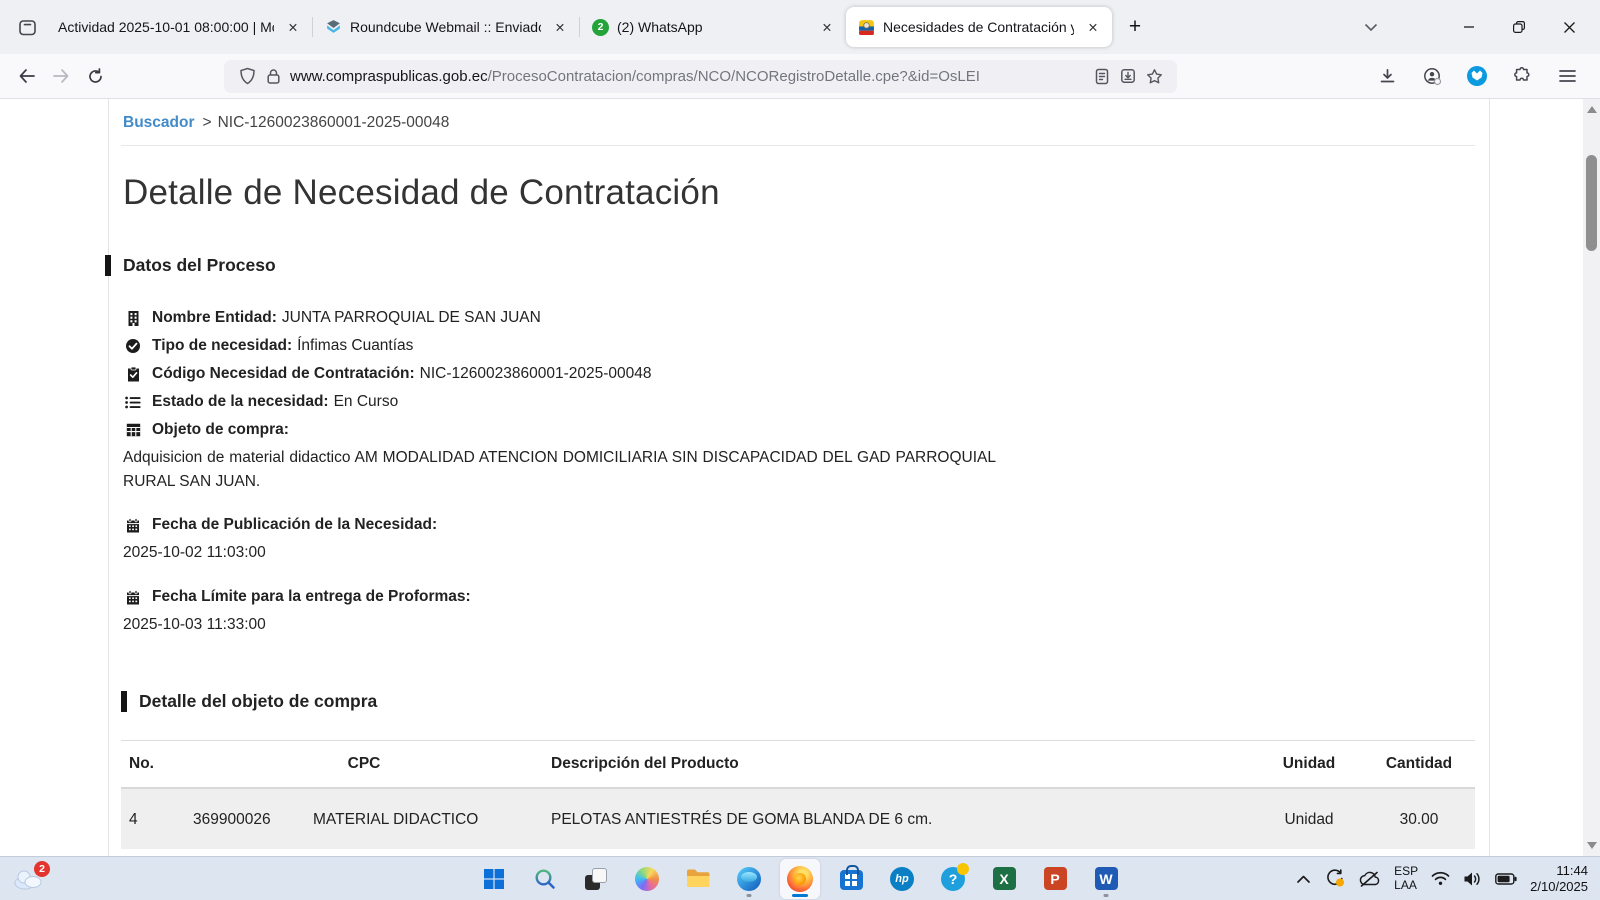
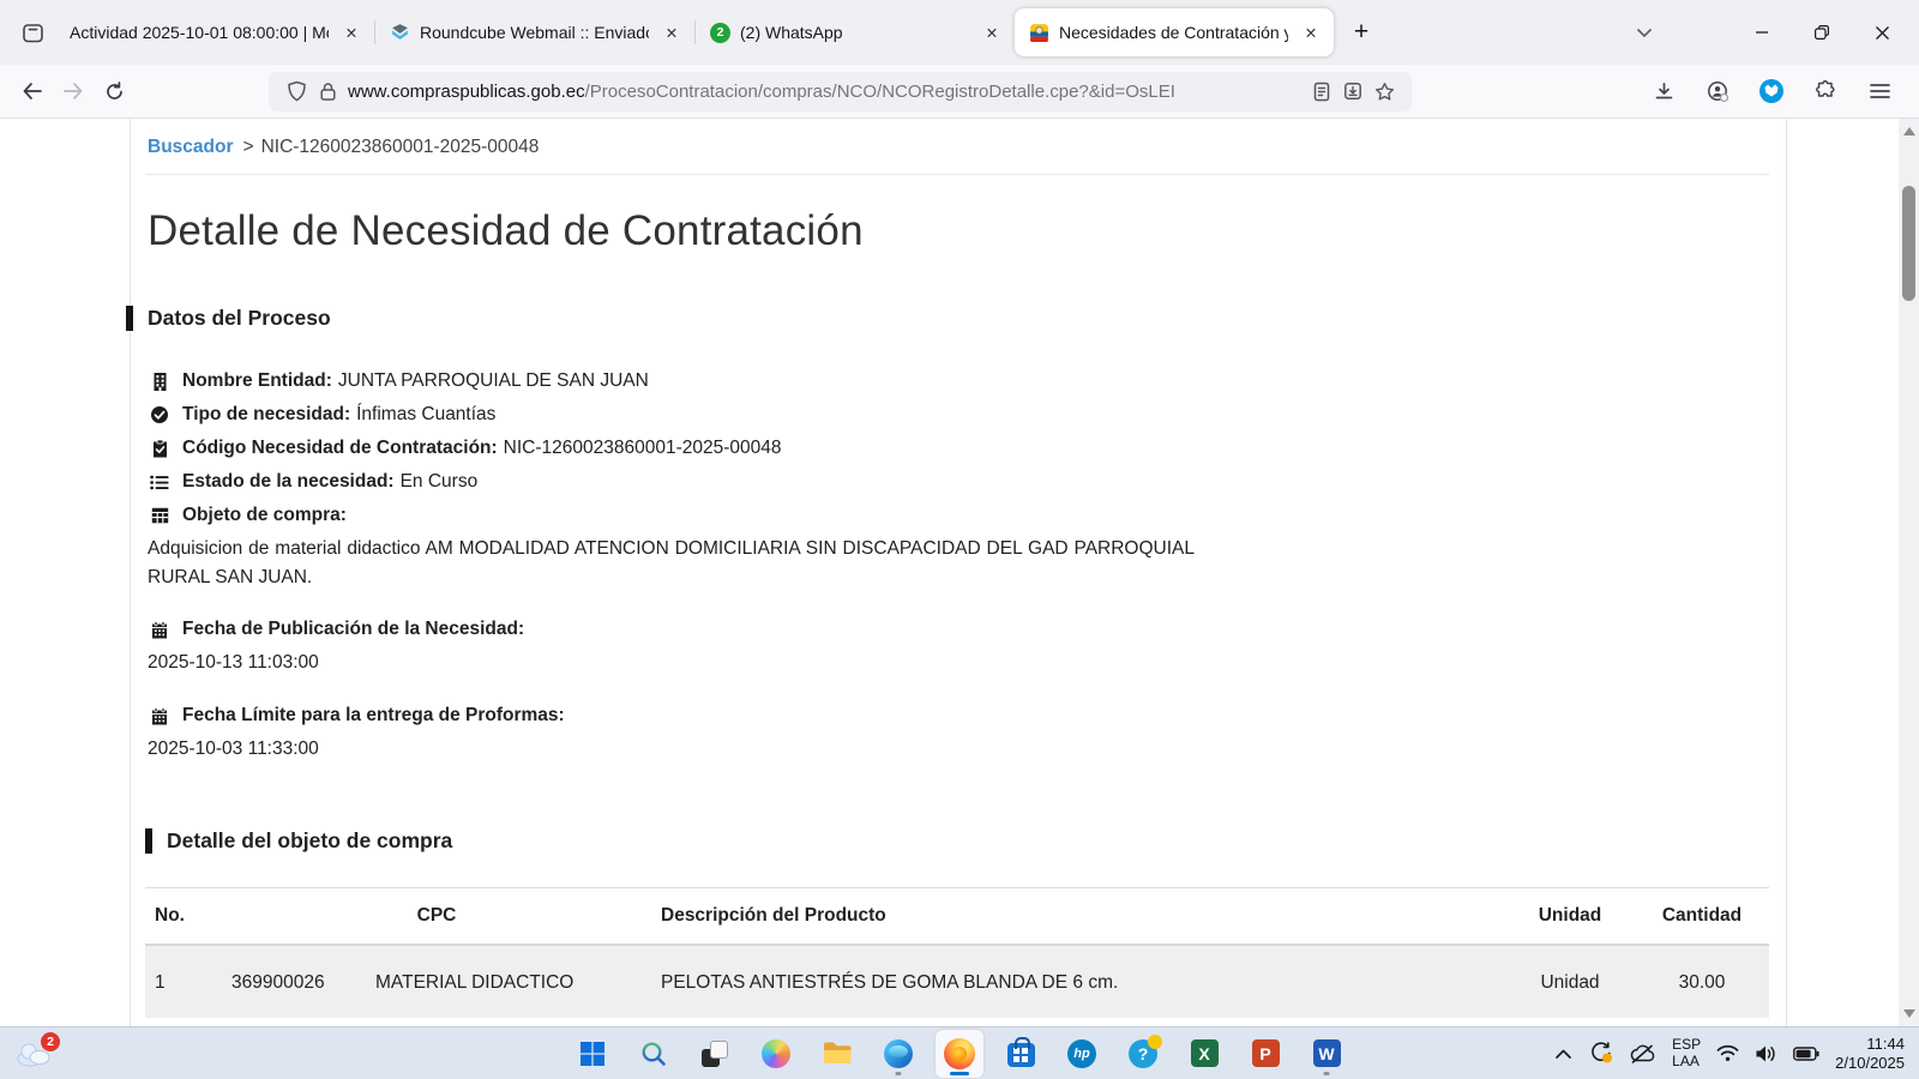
  Actividad 2025-10-01 08:00:00 | M
  ✕
  Roundcube Webmail :: Enviad
  ✕
  2
  (2) WhatsApp
  ✕
  Necesidades de Contratación
  ✕
  +
  www.compraspublicas.gob.ec/ProcesoContratacion/compras/NCO/NCORegistroDetalle.cpe?&id=OsLEI
  Buscador > NIC-1260023860001-2025-00048
  Detalle de Necesidad de Contratación
  Datos del Proceso
  Nombre Entidad:
  JUNTA PARROQUIAL DE SAN JUAN
  Tipo de necesidad:
  Ínfimas Cuantías
  Código Necesidad de Contratación:
  NIC-1260023860001-2025-00048
  Estado de la necesidad:
  En Curso
  Objeto de compra:
  Adquisicion de material didactico AM MODALIDAD ATENCION DOMICILIARIA SIN DISCAPACIDAD DEL GAD PARROQUIAL RURAL SAN JUAN.
  Fecha de Publicación de la Necesidad:
- 2025-10-02 11:03:00
+ 2025-10-13 11:03:00
  Fecha Límite para la entrega de Proformas:
  2025-10-03 11:33:00
  Detalle del objeto de compra
  No.	CPC	Descripción del Producto	Unidad	Cantidad
- 4	369900026	MATERIAL DIDACTICO	PELOTAS ANTIESTRÉS DE GOMA BLANDA DE 6 cm.	Unidad	30.00
+ 1	369900026	MATERIAL DIDACTICO	PELOTAS ANTIESTRÉS DE GOMA BLANDA DE 6 cm.	Unidad	30.00
  2
  hp
  ?
  X
  P
  W
  ESP
  LAA
  11:44
  2/10/2025
